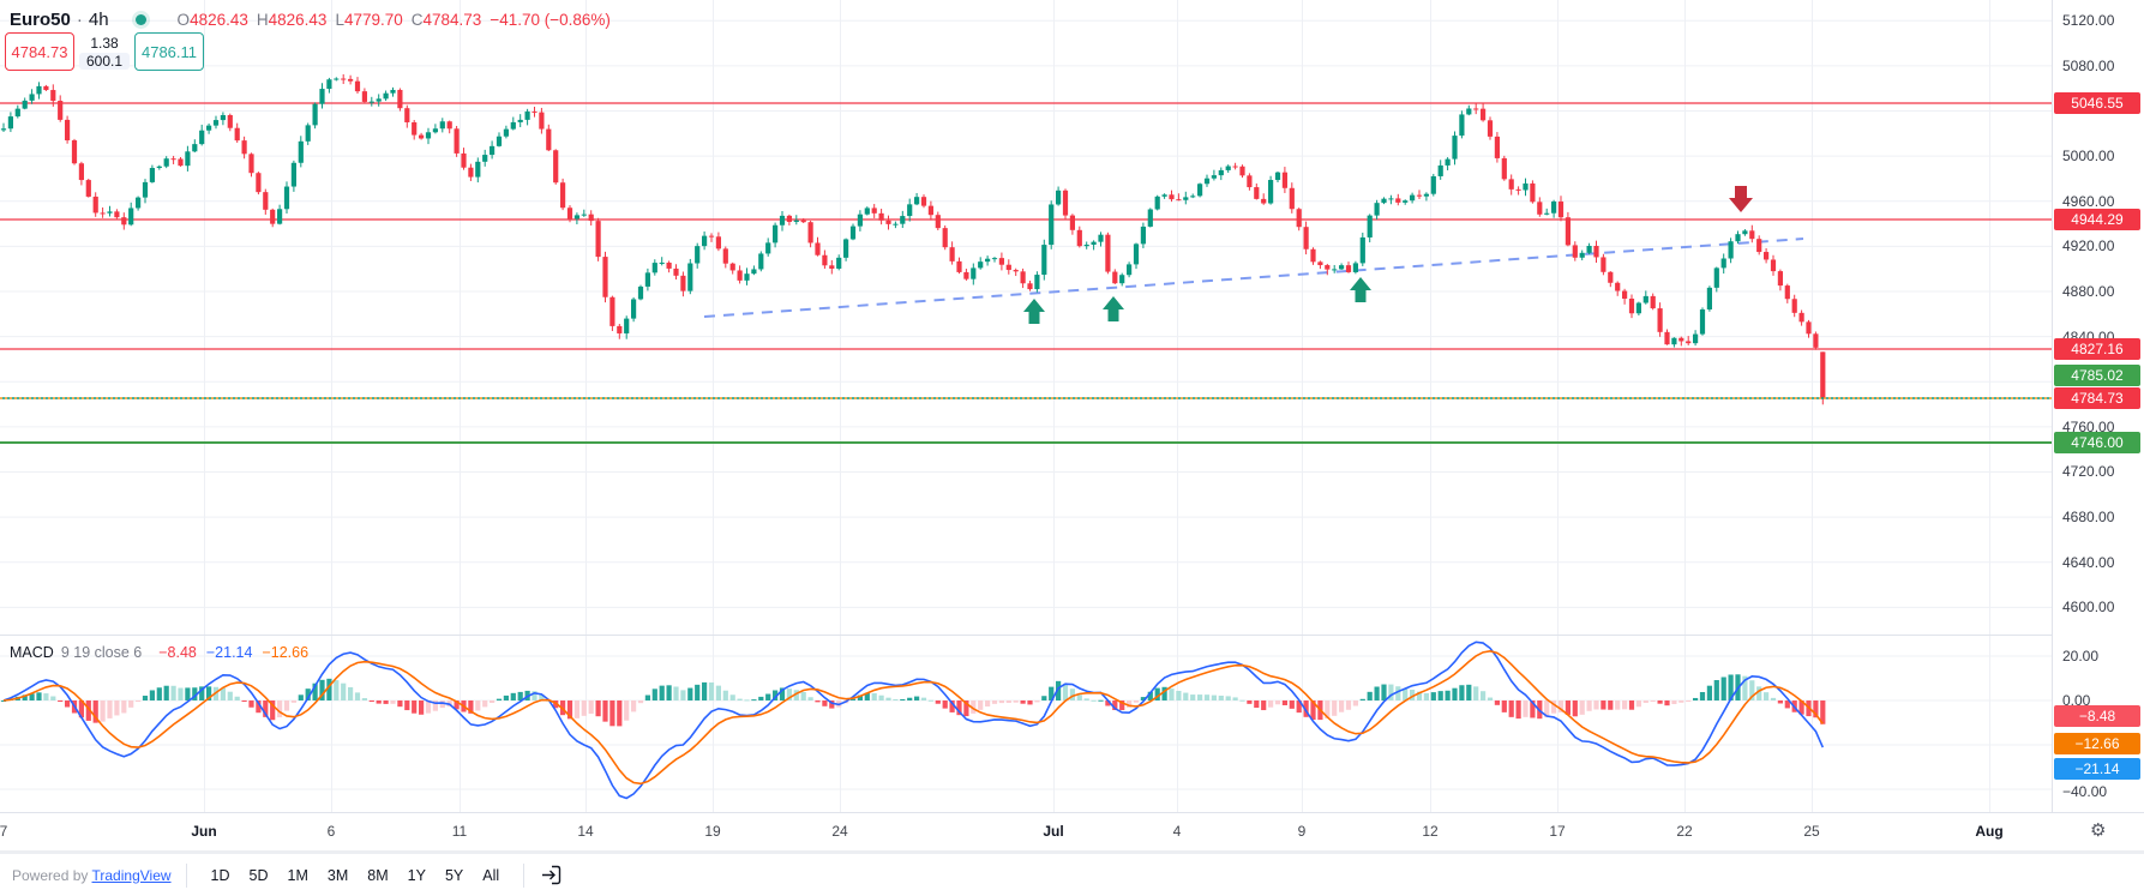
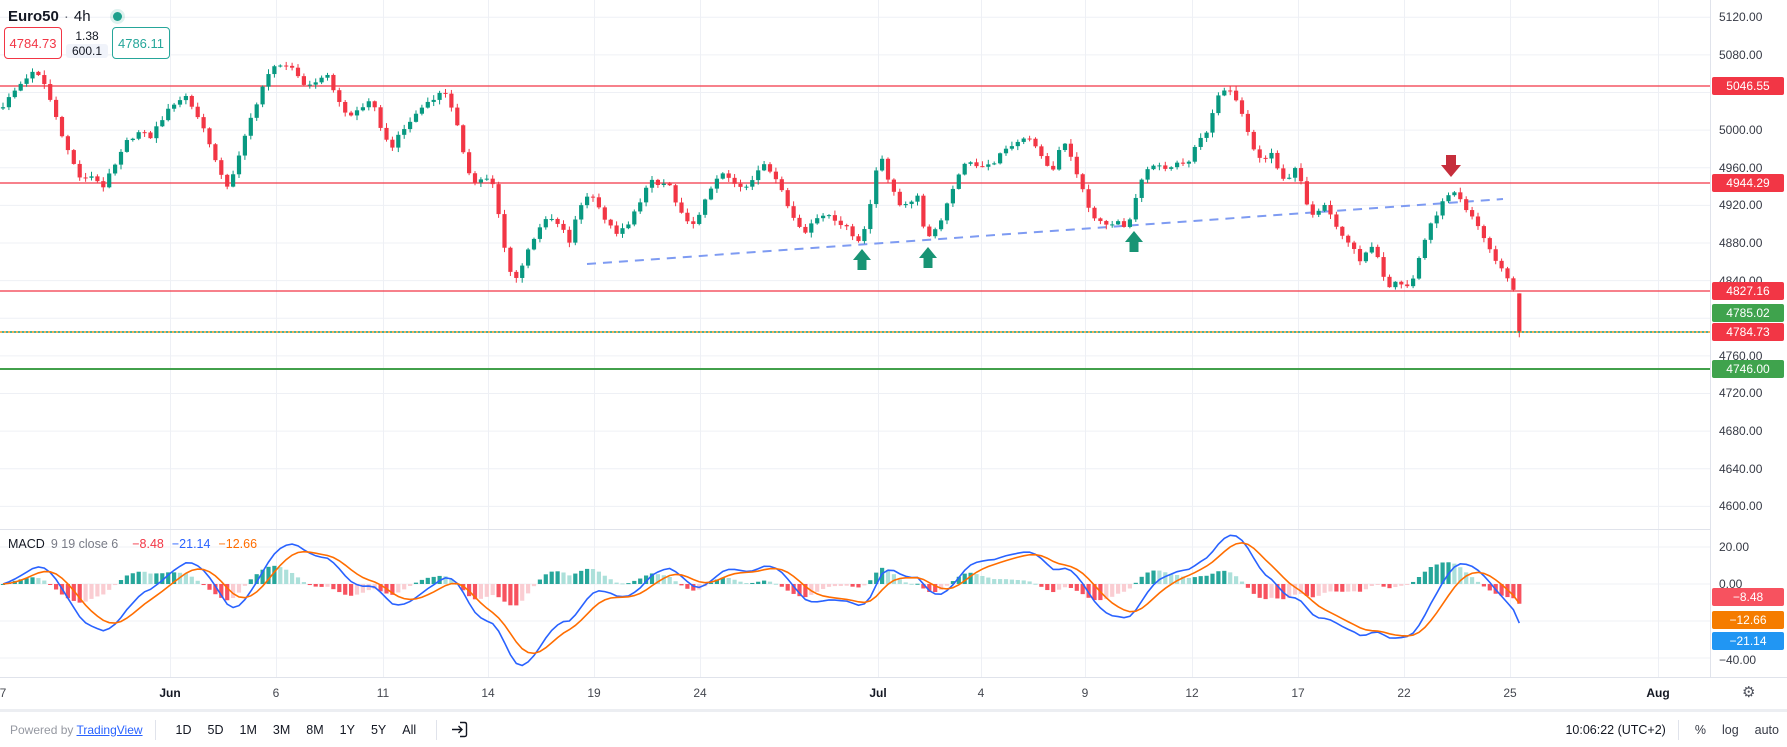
  Euro50
  ·
  4h
- O4826.43 H4826.43 L4779.70 C4784.73 −41.70 (−0.86%)
  4784.73
  1.38
  600.1
  4786.11
  MACD
  9 19 close 6
  −8.48
  −21.14
  −12.66
  5120.00
  5080.00
  5000.00
  4960.00
  4920.00
  4880.00
  4840.00
  4760.00
  4720.00
  4680.00
  4640.00
  4600.00
  20.00
  0.00
  −40.00
  5046.55
  4944.29
  4827.16
  4785.02
  4784.73
  4746.00
  −8.48
  −12.66
  −21.14
  ⚙
  7
  Jun
  6
  11
  14
  19
  24
  Jul
  4
  9
  12
  17
  22
  25
  Aug
  Powered by TradingView
  1D 5D 1M 3M 8M 1Y 5Y All
+ 10:06:22 (UTC+2)
+ %
+ log
+ auto
